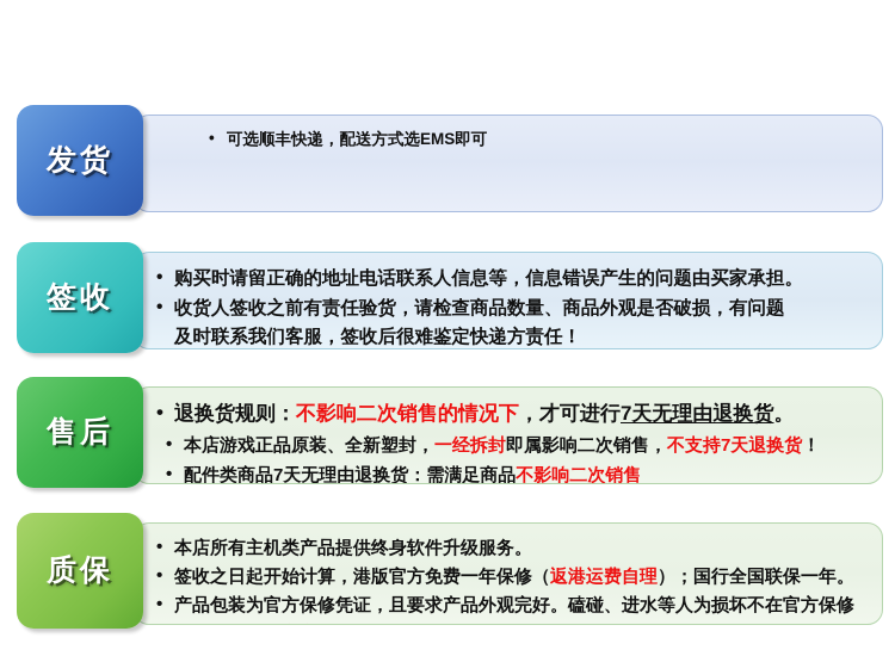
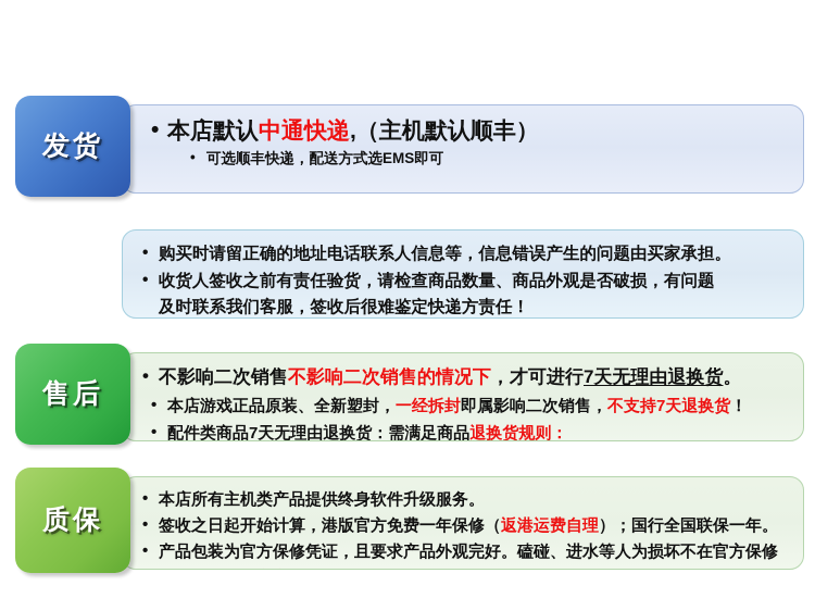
  发货
+ 本店默认中通快递,（主机默认顺丰）
  可选顺丰快递，配送方式选EMS即可
- 签收
  购买时请留正确的地址电话联系人信息等，信息错误产生的问题由买家承担。
  收货人签收之前有责任验货，请检查商品数量、商品外观是否破损，有问题
  及时联系我们客服，签收后很难鉴定快递方责任！
  售后
- 退换货规则：不影响二次销售的情况下，才可进行7天无理由退换货。
+ 不影响二次销售不影响二次销售的情况下，才可进行7天无理由退换货。
  本店游戏正品原装、全新塑封，一经拆封即属影响二次销售，不支持7天退换货！
- 配件类商品7天无理由退换货：需满足商品不影响二次销售
+ 配件类商品7天无理由退换货：需满足商品退换货规则：
  质保
  本店所有主机类产品提供终身软件升级服务。
  签收之日起开始计算，港版官方免费一年保修（返港运费自理）；国行全国联保一年。
  产品包装为官方保修凭证，且要求产品外观完好。磕碰、进水等人为损坏不在官方保修
